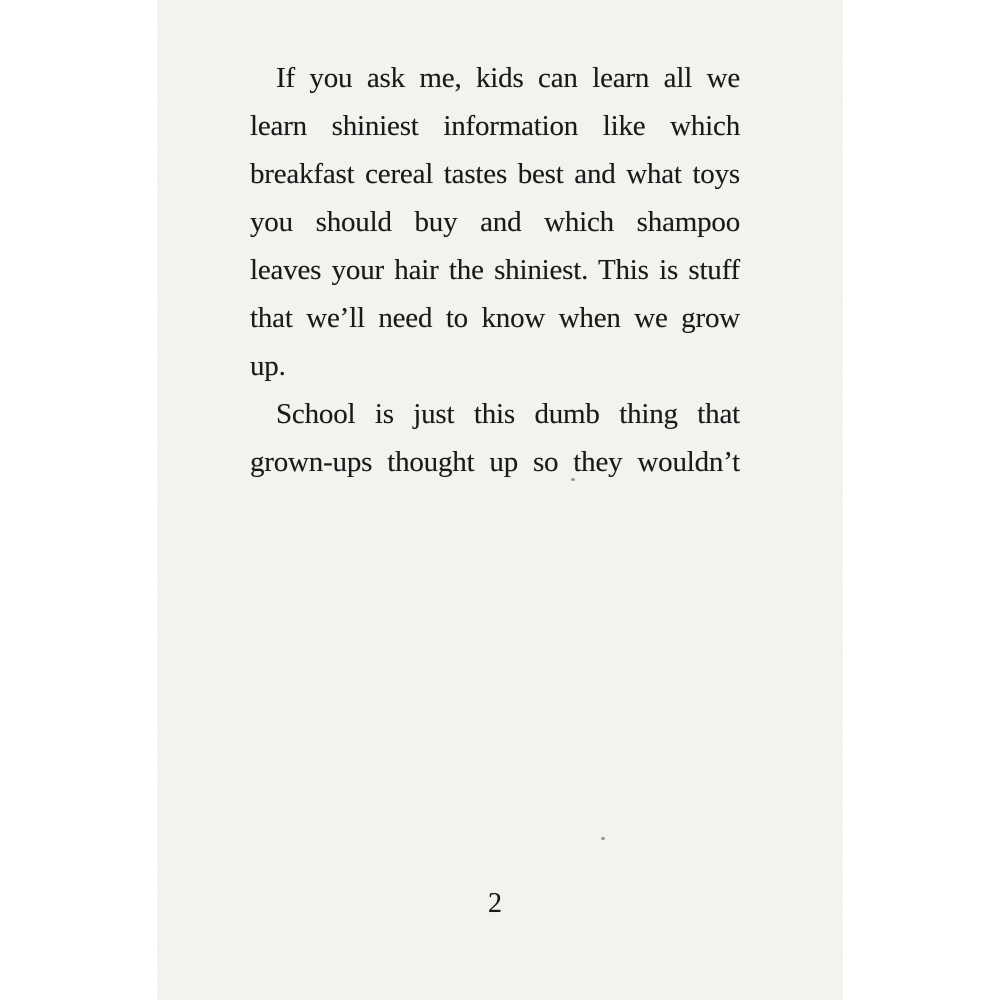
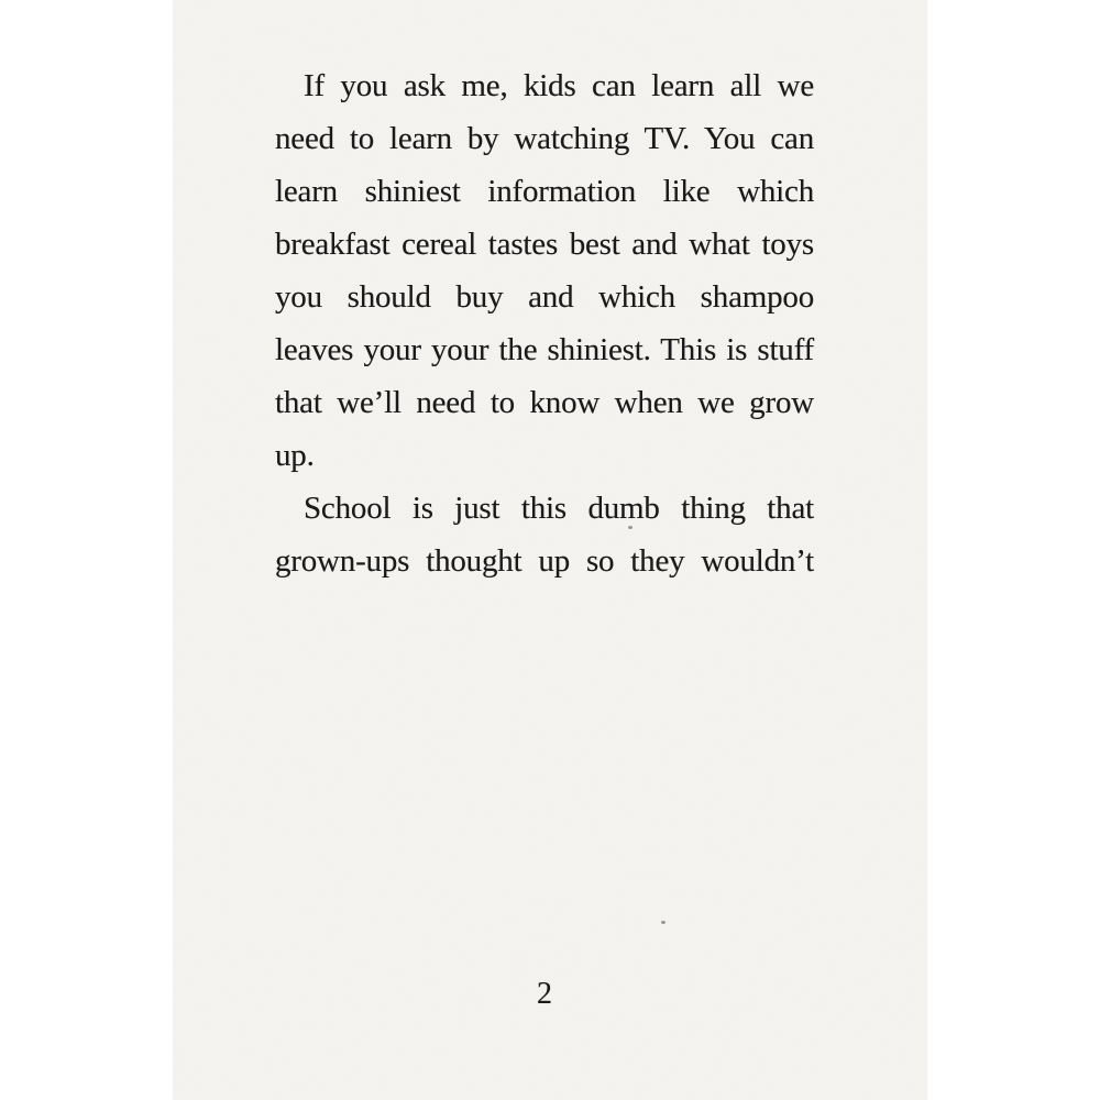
  If you ask me, kids can learn all we
+ need to learn by watching TV. You can
  learn shiniest information like which
  breakfast cereal tastes best and what toys
  you should buy and which shampoo
- leaves your hair the shiniest. This is stuff
+ leaves your your the shiniest. This is stuff
  that we’ll need to know when we grow
  up.
  School is just this dumb thing that
  grown-ups thought up so they wouldn’t
  2
